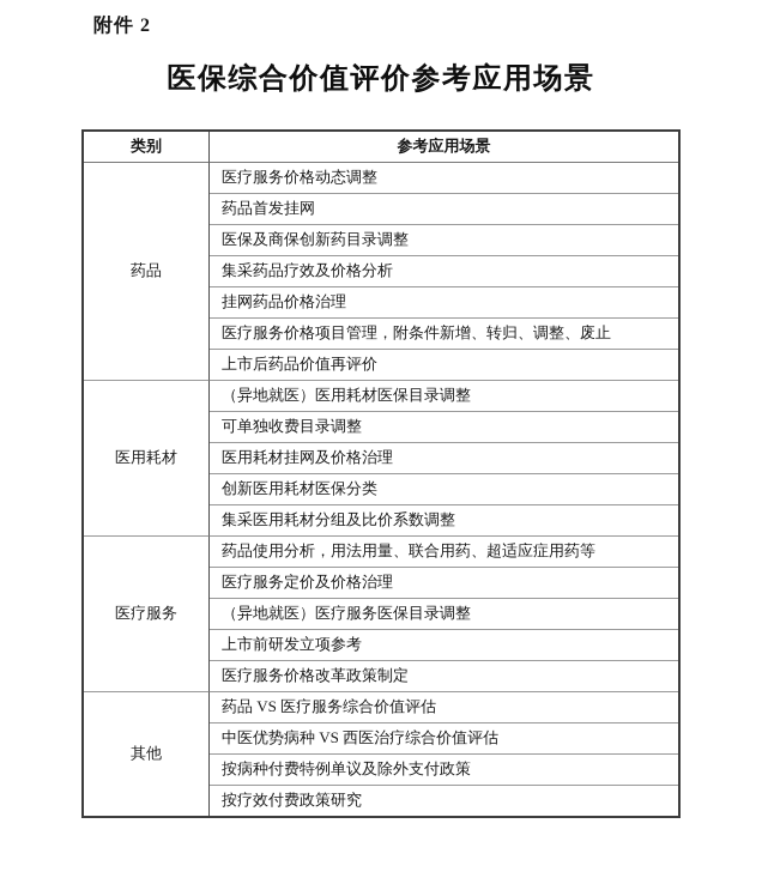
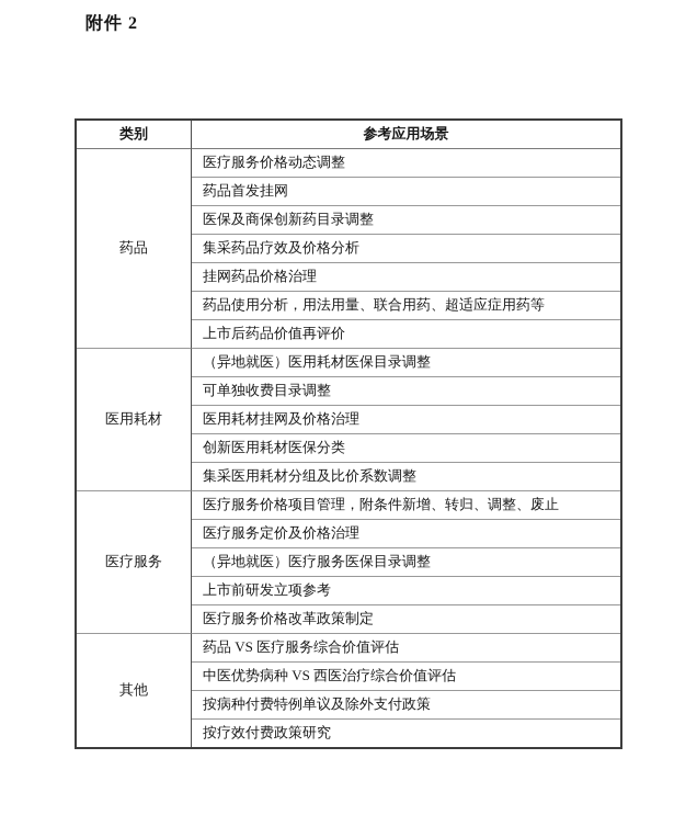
  附件 2
- 医保综合价值评价参考应用场景
  类别	参考应用场景
  药品	医疗服务价格动态调整
  药品首发挂网
  医保及商保创新药目录调整
  集采药品疗效及价格分析
  挂网药品价格治理
- 医疗服务价格项目管理，附条件新增、转归、调整、废止
+ 药品使用分析，用法用量、联合用药、超适应症用药等
  上市后药品价值再评价
  医用耗材	（异地就医）医用耗材医保目录调整
  可单独收费目录调整
  医用耗材挂网及价格治理
  创新医用耗材医保分类
  集采医用耗材分组及比价系数调整
- 医疗服务	药品使用分析，用法用量、联合用药、超适应症用药等
+ 医疗服务	医疗服务价格项目管理，附条件新增、转归、调整、废止
  医疗服务定价及价格治理
  （异地就医）医疗服务医保目录调整
  上市前研发立项参考
  医疗服务价格改革政策制定
  其他	药品 VS 医疗服务综合价值评估
  中医优势病种 VS 西医治疗综合价值评估
  按病种付费特例单议及除外支付政策
  按疗效付费政策研究
